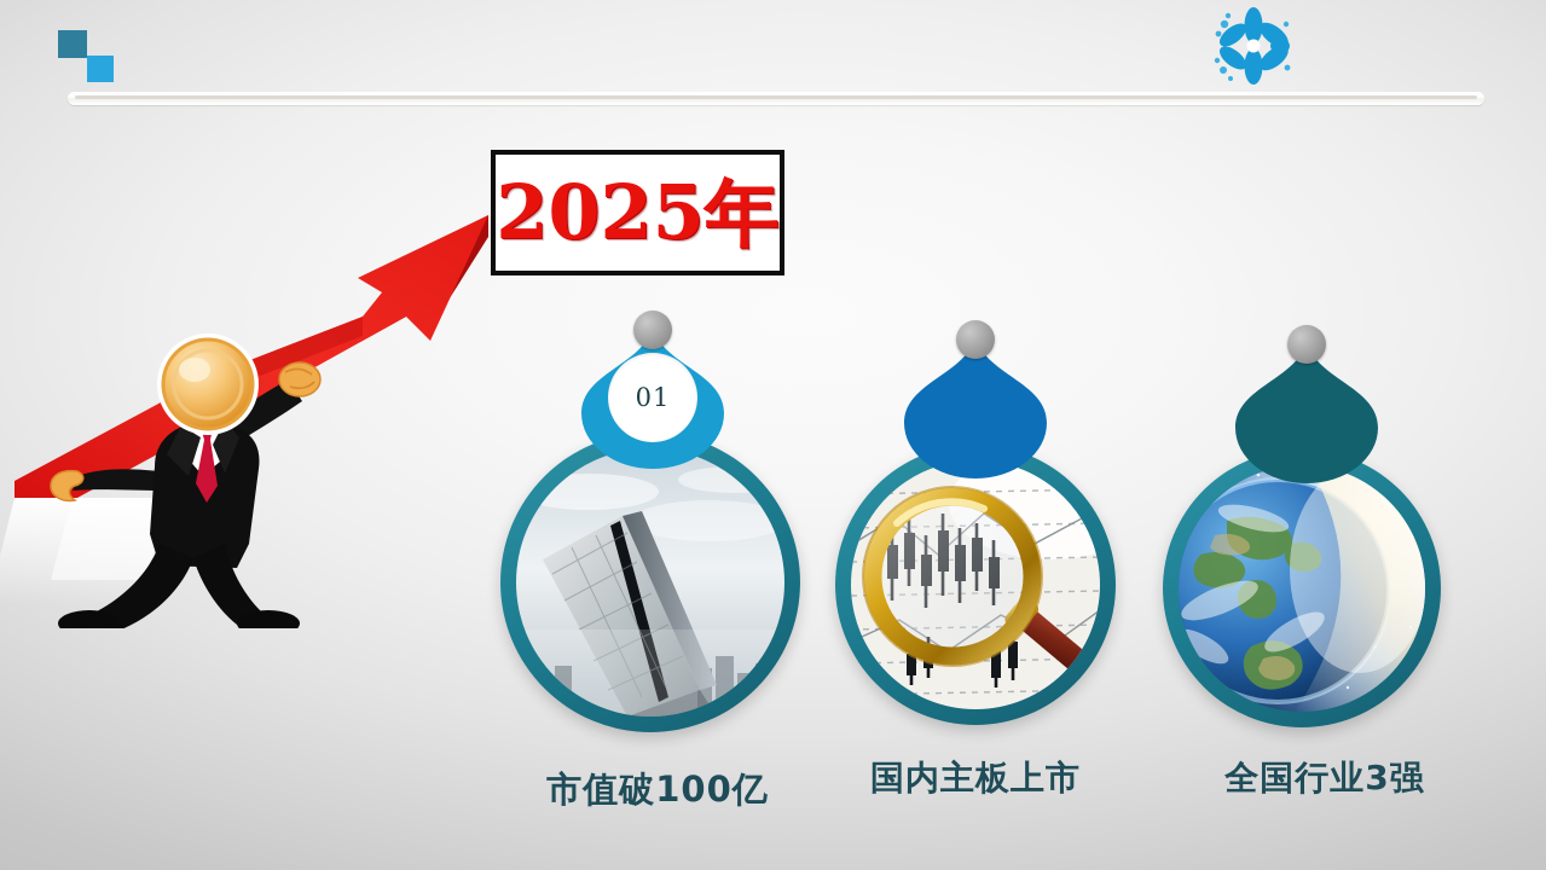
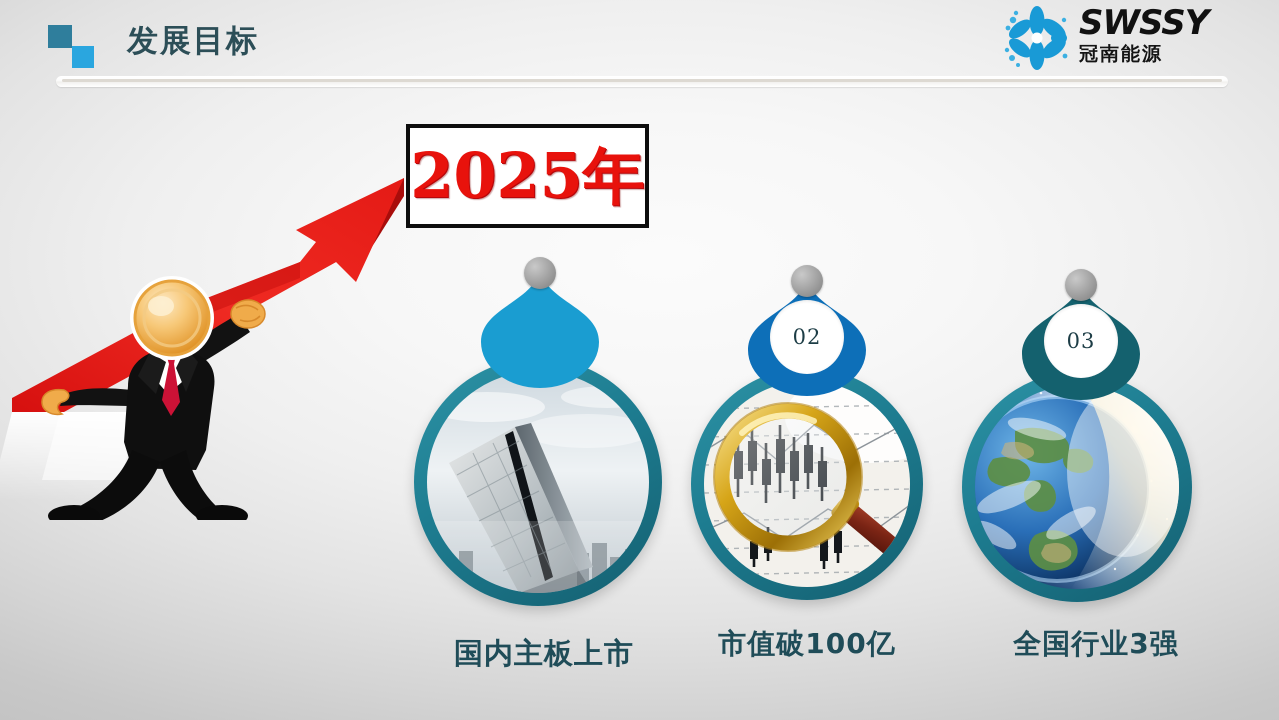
+ 发展目标
+ SWSSY
+ 冠南能源
  2025年
- 01
- 市值破100亿
+ 国内主板上市
+ 02
- 国内主板上市
+ 市值破100亿
+ 03
  全国行业3强
